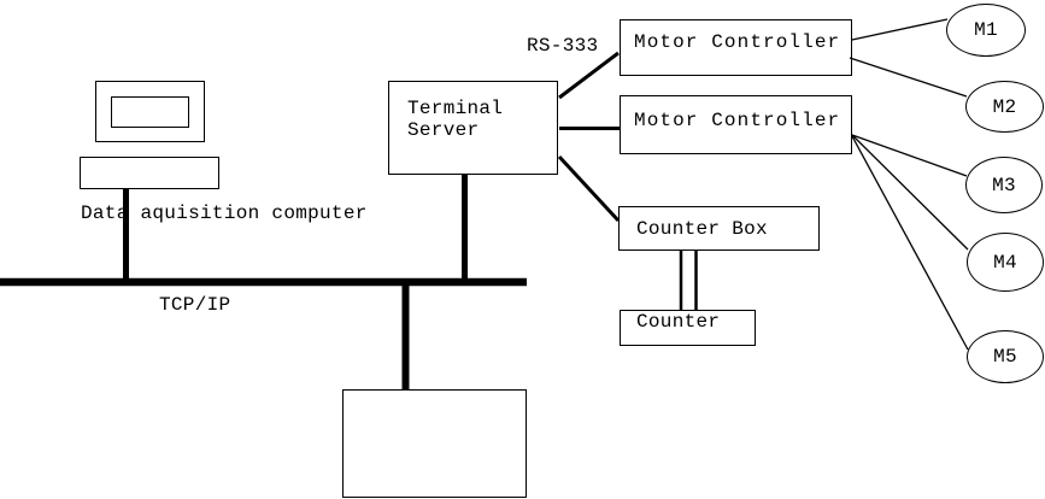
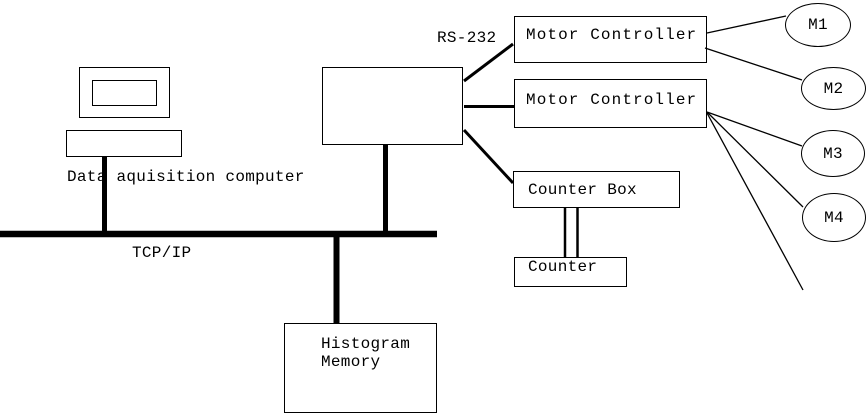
  M1
  M2
  M3
  M4
- M5
- Terminal
- Server
  Motor Controller
  Motor Controller
  Counter Box
  Counter
+ Histogram
+ Memory
  Data aquisition computer
- RS-333
+ RS-232
  TCP/IP
